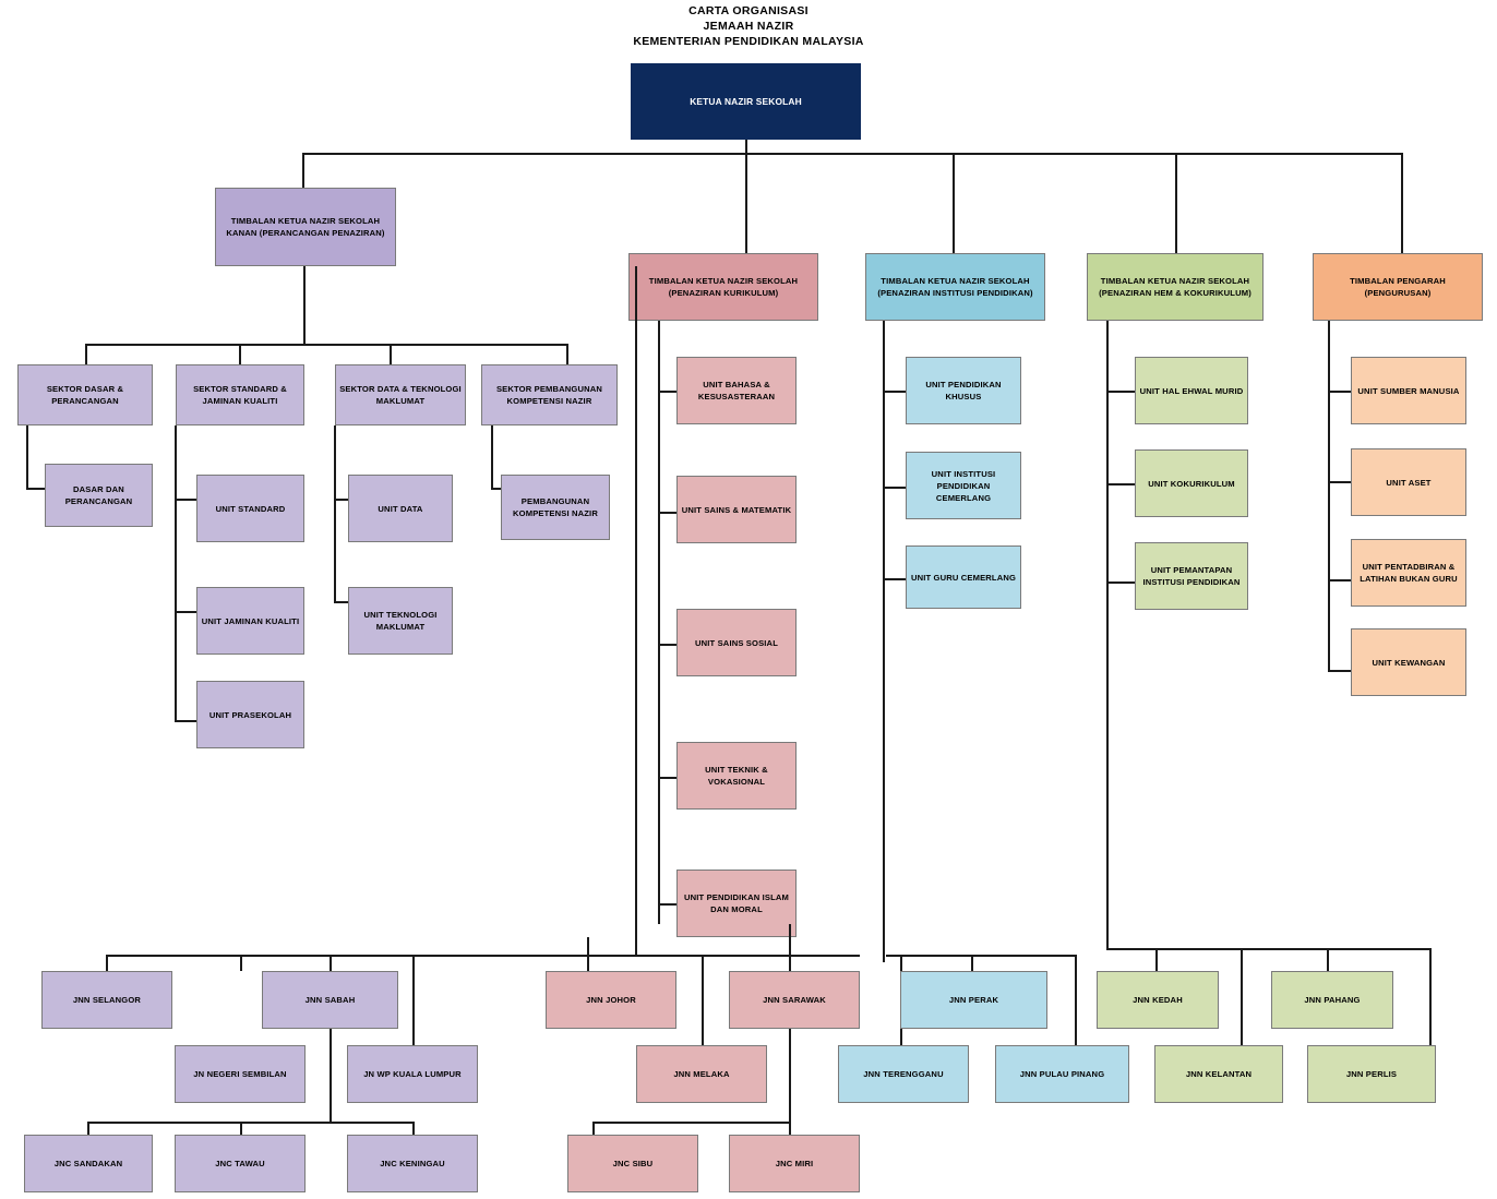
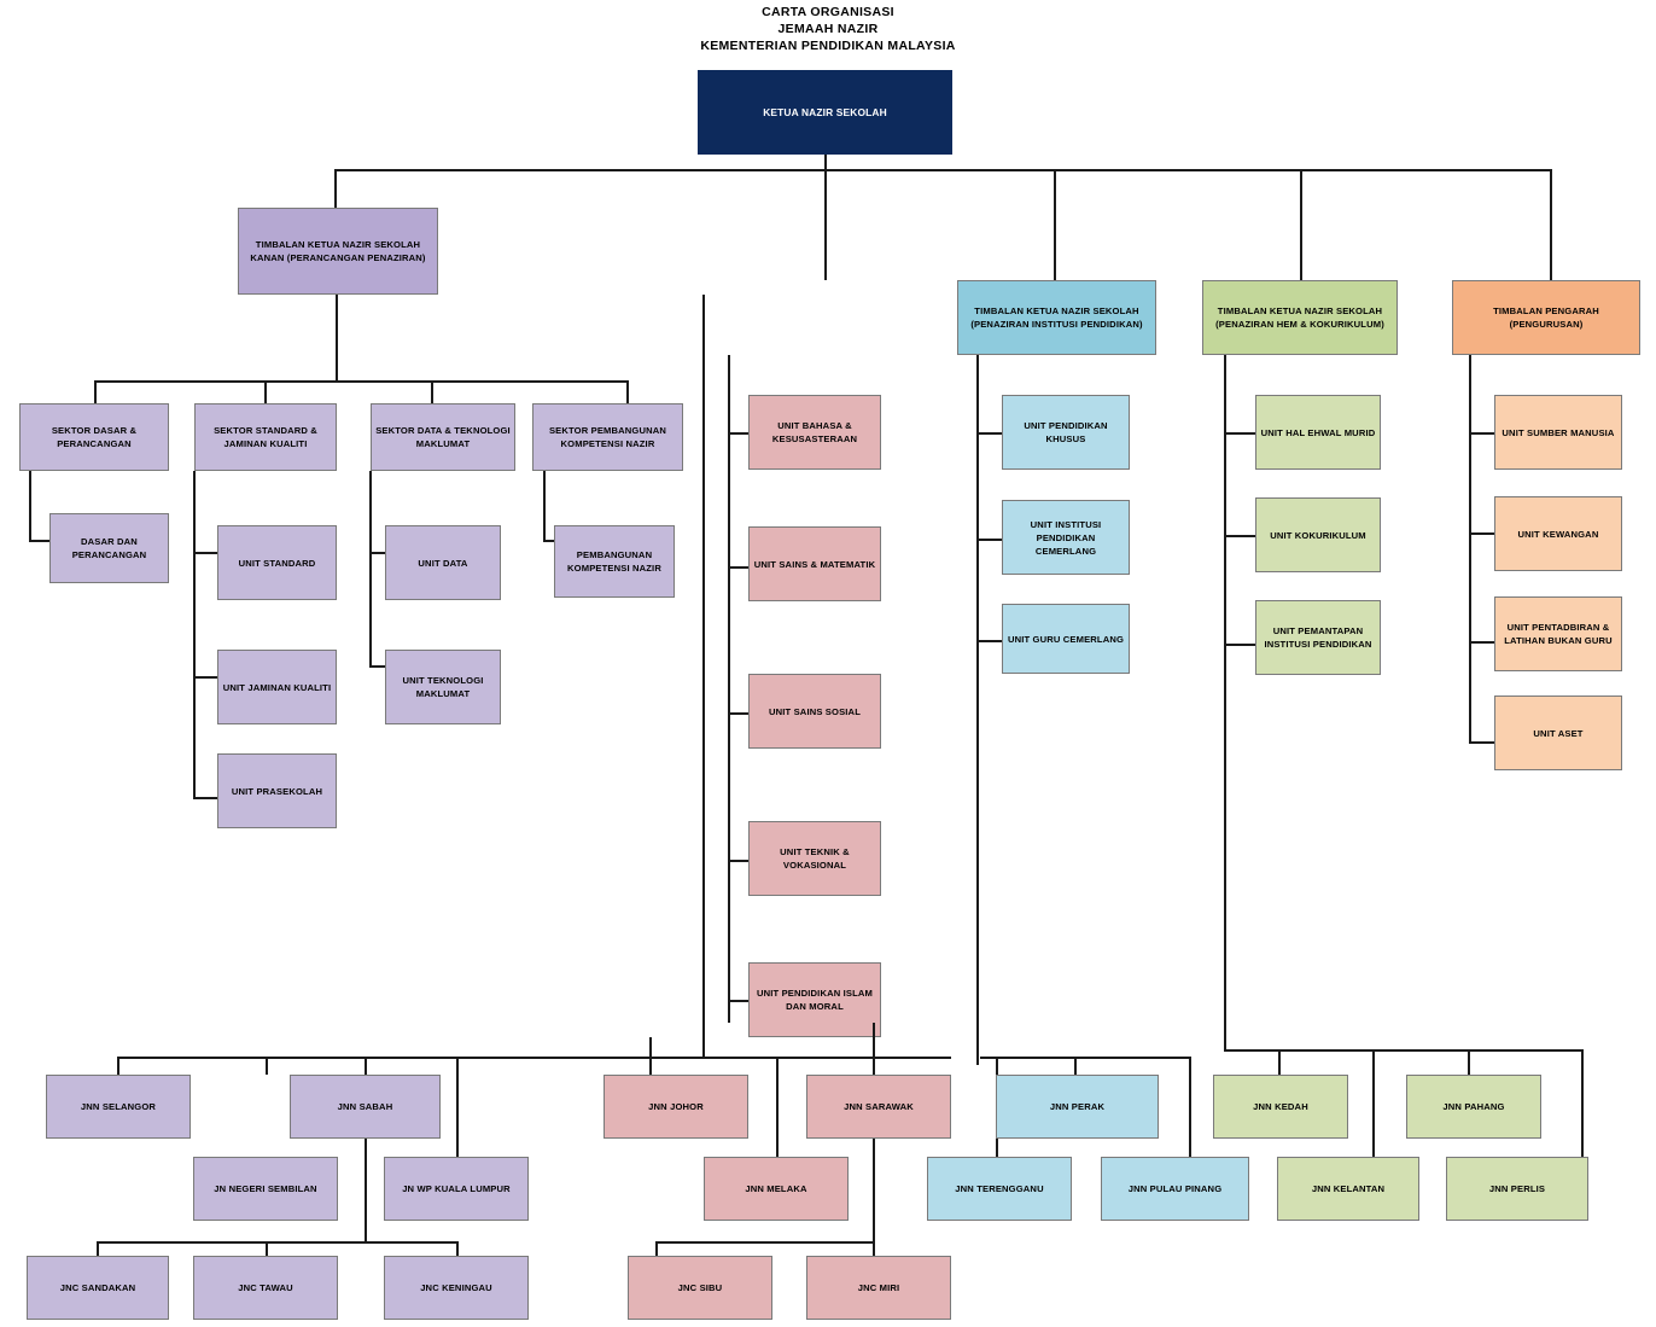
  CARTA ORGANISASI
  JEMAAH NAZIR
  KEMENTERIAN PENDIDIKAN MALAYSIA
  KETUA NAZIR SEKOLAH
  TIMBALAN KETUA NAZIR SEKOLAH KANAN (PERANCANGAN PENAZIRAN)
- TIMBALAN KETUA NAZIR SEKOLAH (PENAZIRAN KURIKULUM)
  TIMBALAN KETUA NAZIR SEKOLAH (PENAZIRAN INSTITUSI PENDIDIKAN)
  TIMBALAN KETUA NAZIR SEKOLAH (PENAZIRAN HEM & KOKURIKULUM)
  TIMBALAN PENGARAH (PENGURUSAN)
  SEKTOR DASAR & PERANCANGAN
  SEKTOR STANDARD & JAMINAN KUALITI
  SEKTOR DATA & TEKNOLOGI MAKLUMAT
  SEKTOR PEMBANGUNAN KOMPETENSI NAZIR
  DASAR DAN PERANCANGAN
  UNIT STANDARD
  UNIT JAMINAN KUALITI
  UNIT PRASEKOLAH
  UNIT DATA
  UNIT TEKNOLOGI MAKLUMAT
  PEMBANGUNAN KOMPETENSI NAZIR
  UNIT BAHASA & KESUSASTERAAN
  UNIT SAINS & MATEMATIK
  UNIT SAINS SOSIAL
  UNIT TEKNIK & VOKASIONAL
  UNIT PENDIDIKAN ISLAM DAN MORAL
  UNIT PENDIDIKAN KHUSUS
  UNIT INSTITUSI PENDIDIKAN CEMERLANG
  UNIT GURU CEMERLANG
  UNIT HAL EHWAL MURID
  UNIT KOKURIKULUM
  UNIT PEMANTAPAN INSTITUSI PENDIDIKAN
  UNIT SUMBER MANUSIA
- UNIT ASET
+ UNIT KEWANGAN
  UNIT PENTADBIRAN & LATIHAN BUKAN GURU
- UNIT KEWANGAN
+ UNIT ASET
  JNN SELANGOR
  JNN SABAH
  JN NEGERI SEMBILAN
  JN WP KUALA LUMPUR
  JNC SANDAKAN
  JNC TAWAU
  JNC KENINGAU
  JNN JOHOR
  JNN SARAWAK
  JNN MELAKA
  JNC SIBU
  JNC MIRI
  JNN PERAK
  JNN TERENGGANU
  JNN PULAU PINANG
  JNN KEDAH
  JNN PAHANG
  JNN KELANTAN
  JNN PERLIS
